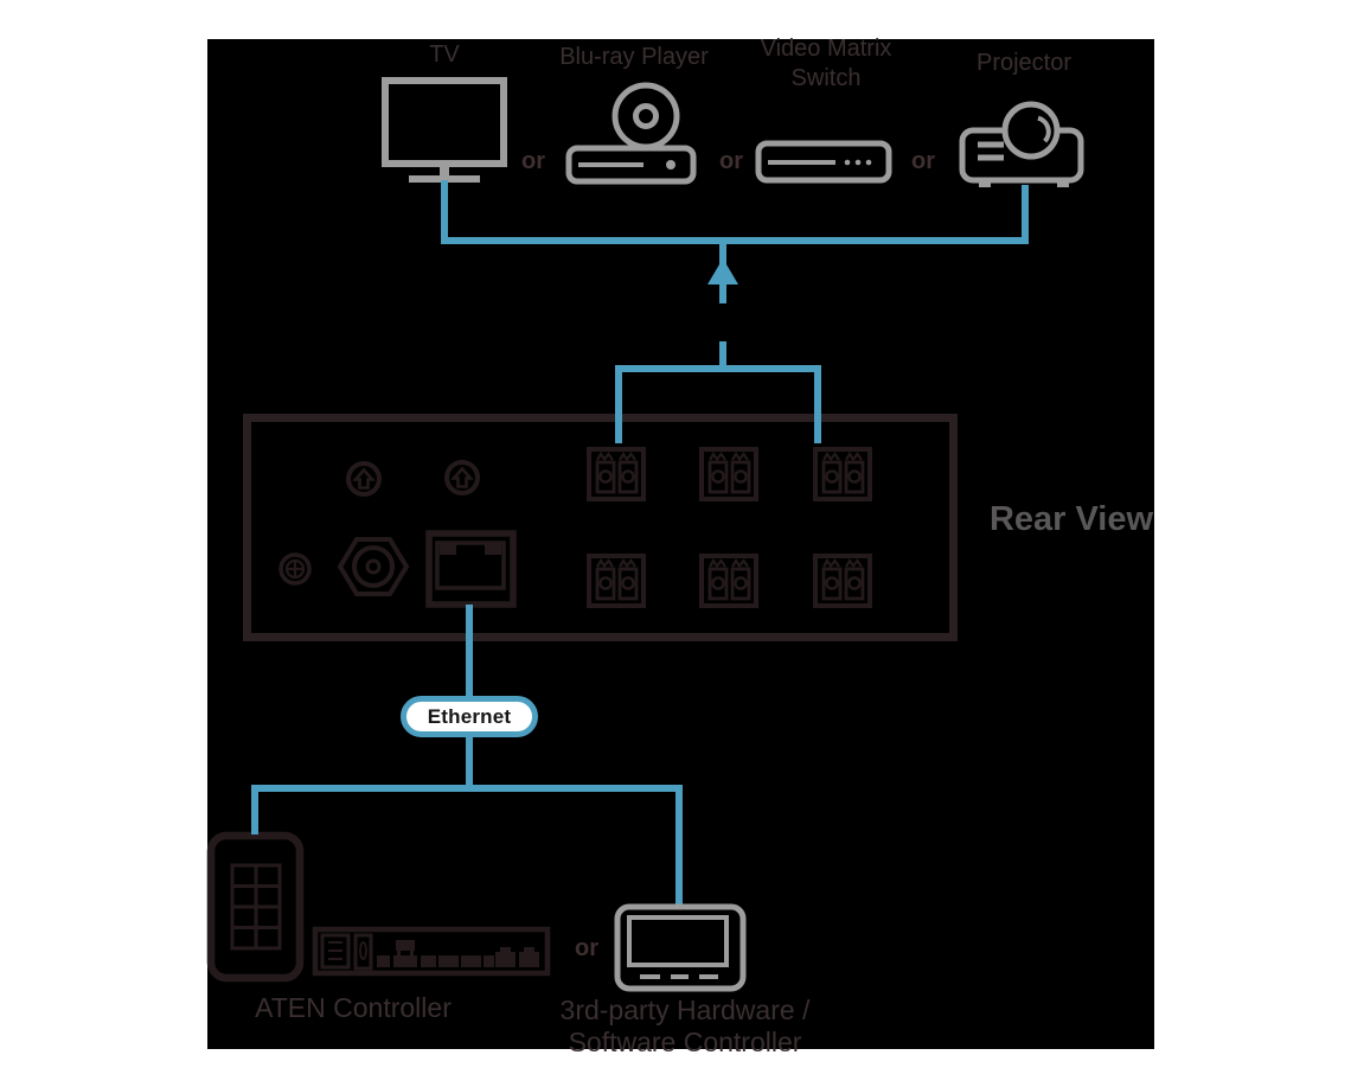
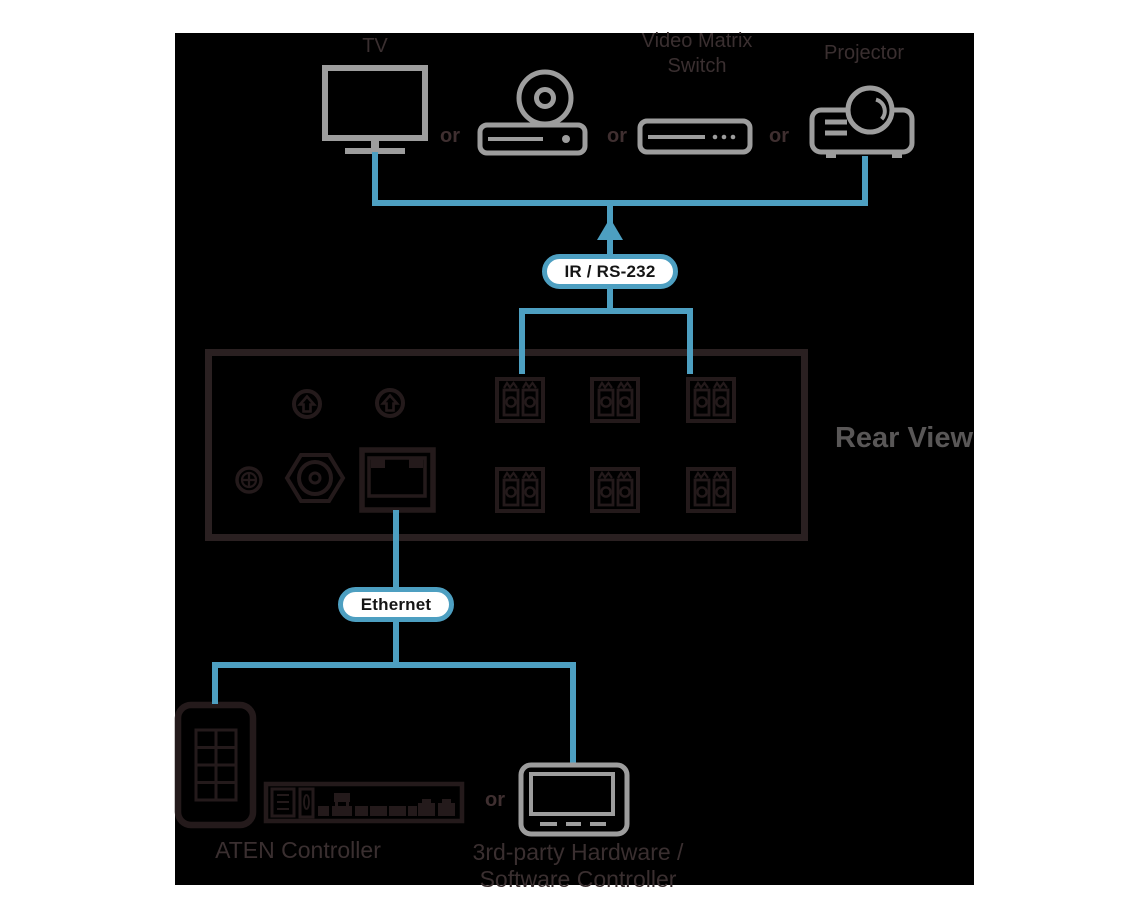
+ IR / RS-232
  Ethernet
  TV
- Blu-ray Player
  Video Matrix
  Switch
  Projector
  or
  or
  or
  Rear View
  ATEN Controller
  or
  3rd-party Hardware /
  Software Controller
